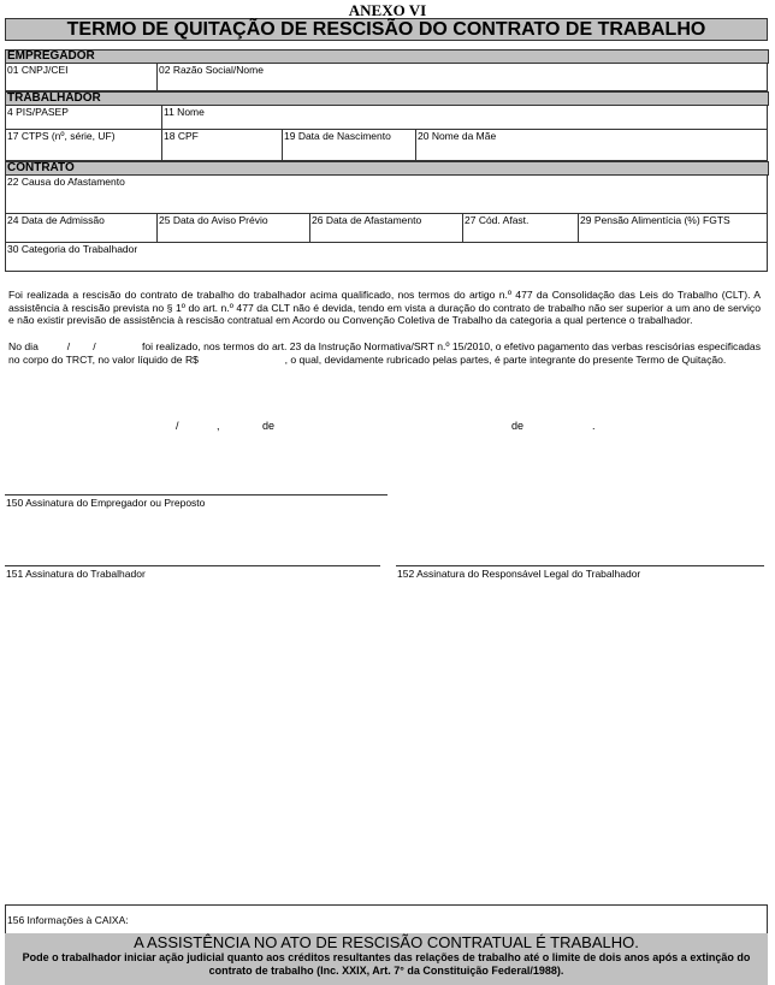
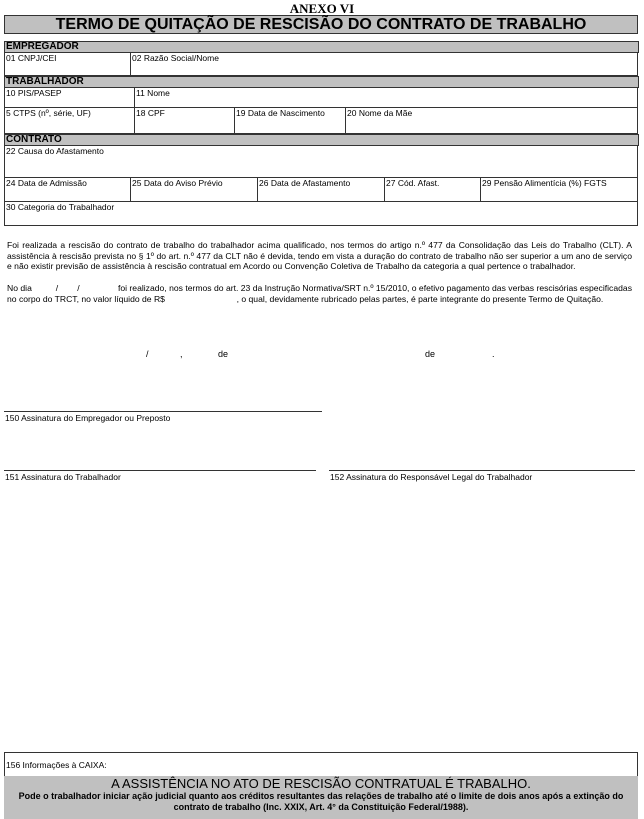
  ANEXO VI
  TERMO DE QUITAÇÃO DE RESCISÃO DO CONTRATO DE TRABALHO
  EMPREGADOR
  01 CNPJ/CEI
  02 Razão Social/Nome
  TRABALHADOR
- 4 PIS/PASEP
+ 10 PIS/PASEP
  11 Nome
- 17 CTPS (nº, série, UF)
+ 5 CTPS (nº, série, UF)
  18 CPF
  19 Data de Nascimento
  20 Nome da Mãe
  CONTRATO
  22 Causa do Afastamento
  24 Data de Admissão
  25 Data do Aviso Prévio
  26 Data de Afastamento
  27 Cód. Afast.
  29 Pensão Alimentícia (%) FGTS
  30 Categoria do Trabalhador
  Foi realizada a rescisão do contrato de trabalho do trabalhador acima qualificado, nos termos do artigo n.º 477 da Consolidação das Leis do Trabalho (CLT). A assistência à rescisão prevista no § 1º do art. n.º 477 da CLT não é devida, tendo em vista a duração do contrato de trabalho não ser superior a um ano de serviço e não existir previsão de assistência à rescisão contratual em Acordo ou Convenção Coletiva de Trabalho da categoria a qual pertence o trabalhador.
  No dia / / foi realizado, nos termos do art. 23 da Instrução Normativa/SRT n.º 15/2010, o efetivo pagamento das verbas rescisórias especificadas no corpo do TRCT, no valor líquido de R$ , o qual, devidamente rubricado pelas partes, é parte integrante do presente Termo de Quitação.
  /
  ,
  de
  de
  .
  150 Assinatura do Empregador ou Preposto
  151 Assinatura do Trabalhador
  152 Assinatura do Responsável Legal do Trabalhador
  156 Informações à CAIXA:
  A ASSISTÊNCIA NO ATO DE RESCISÃO CONTRATUAL É TRABALHO.
- Pode o trabalhador iniciar ação judicial quanto aos créditos resultantes das relações de trabalho até o limite de dois anos após a extinção do contrato de trabalho (Inc. XXIX, Art. 7° da Constituição Federal/1988).
+ Pode o trabalhador iniciar ação judicial quanto aos créditos resultantes das relações de trabalho até o limite de dois anos após a extinção do contrato de trabalho (Inc. XXIX, Art. 4° da Constituição Federal/1988).
